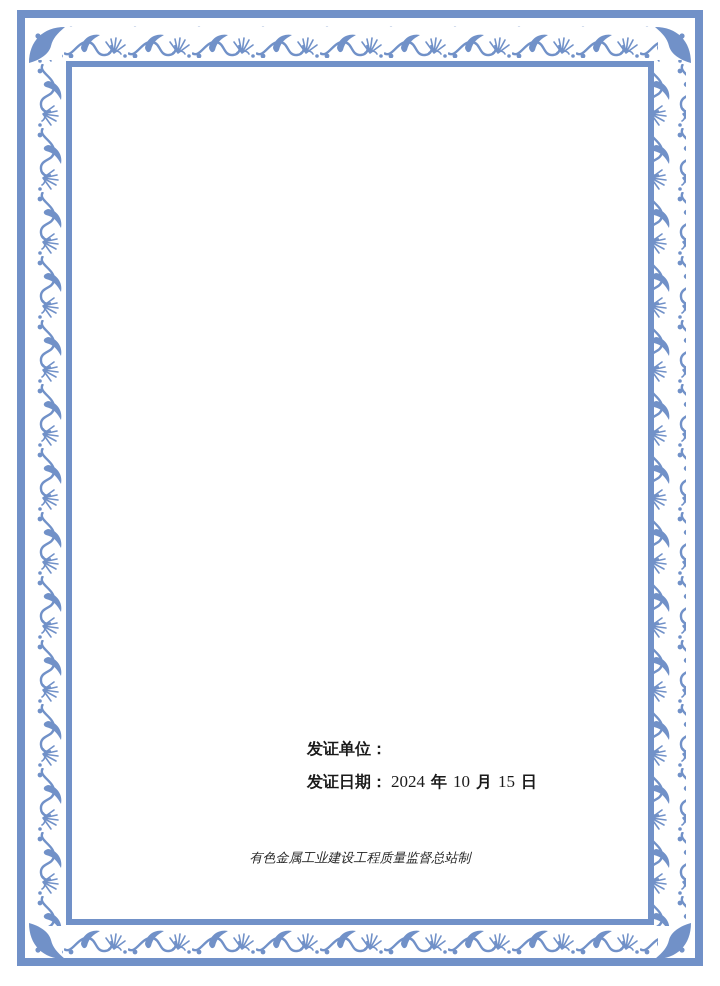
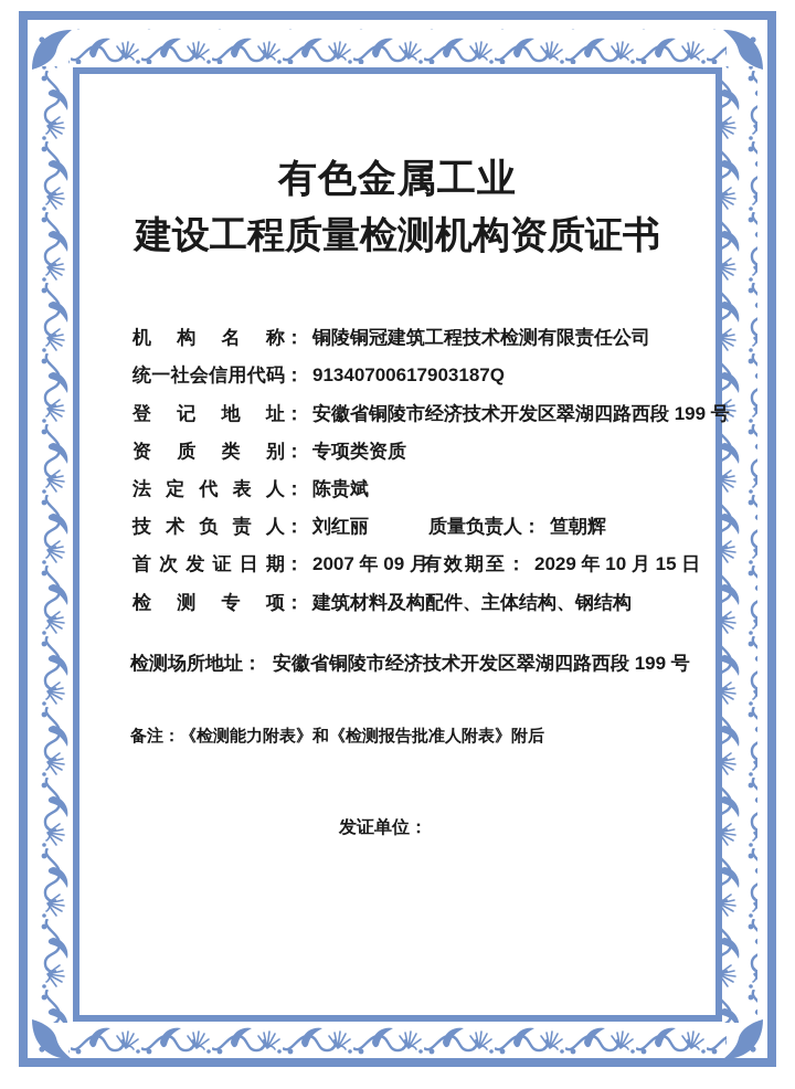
+ 有色金属工业
+ 建设工程质量检测机构资质证书
+ 机构名称： 铜陵铜冠建筑工程技术检测有限责任公司
+ 统一社会信用代码： 91340700617903187Q
+ 登记地址： 安徽省铜陵市经济技术开发区翠湖四路西段 199 号
+ 资质类别： 专项类资质
+ 法定代表人： 陈贵斌
+ 技术负责人： 刘红丽
+ 质量负责人： 笪朝辉
+ 首次发证日期： 2007 年 09 月
+ 有效期至： 2029 年 10 月 15 日
+ 检测专项： 建筑材料及构配件、主体结构、钢结构
+ 检测场所地址： 安徽省铜陵市经济技术开发区翠湖四路西段 199 号
+ 备注：《检测能力附表》和《检测报告批准人附表》附后
  发证单位：
- 发证日期： 2024 年 10 月 15 日
- 有色金属工业建设工程质量监督总站制
